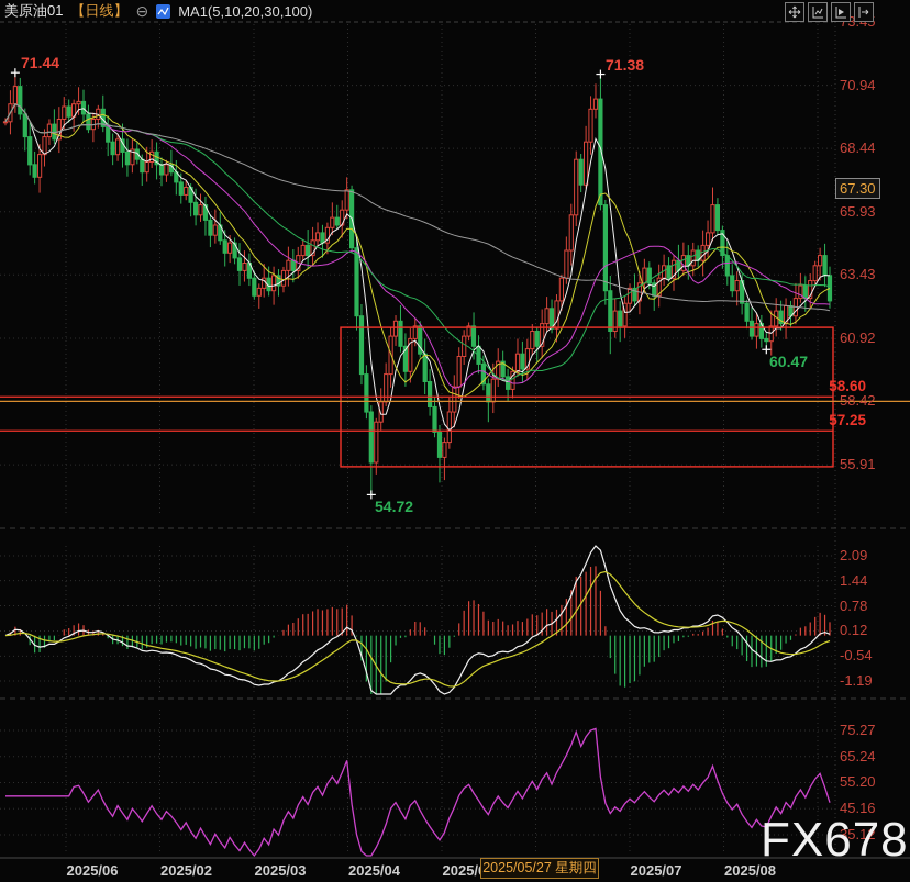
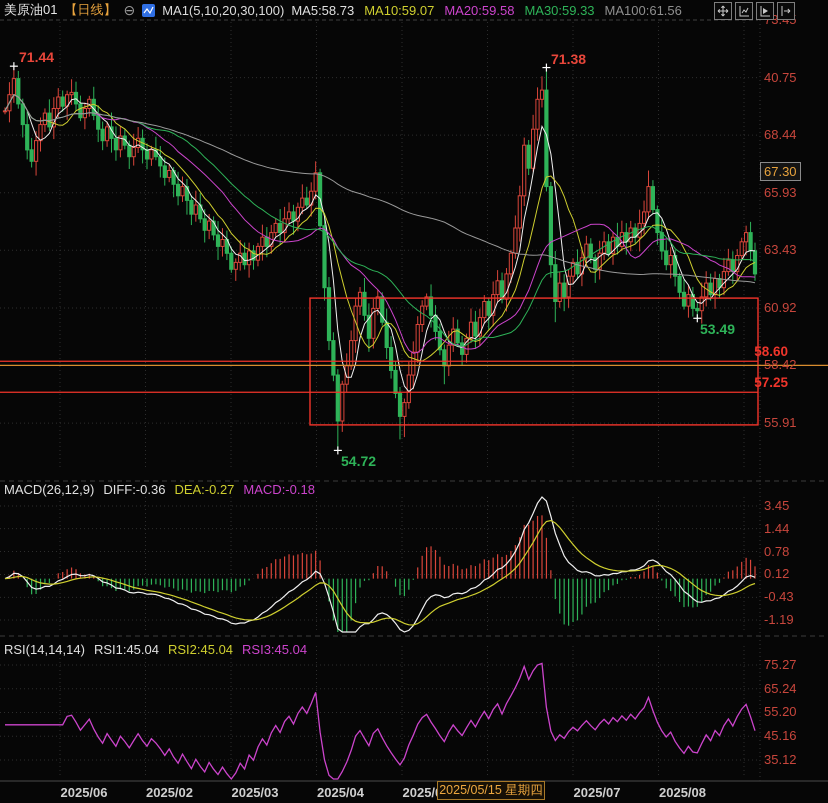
  美原油01
  【日线】
  ⊖
  MA1(5,10,20,30,100)
+ MA5:58.73
+ MA10:59.07
+ MA20:59.58
+ MA30:59.33
+ MA100:61.56
+ MACD(26,12,9)
+ DIFF:-0.36
+ DEA:-0.27
+ MACD:-0.18
+ RSI(14,14,14)
+ RSI1:45.04
+ RSI2:45.04
+ RSI3:45.04
- 70.94
+ 40.75
  68.44
  65.93
  63.43
  60.92
  58.42
  55.91
- 2.09
+ 3.45
  1.44
  0.78
  0.12
- -0.54
+ -0.43
  -1.19
  75.27
  65.24
  55.20
  45.16
  35.12
  67.30
  58.60
  57.25
  71.44
  71.38
  54.72
- 60.47
+ 53.49
  2025/06
  2025/02
  2025/03
  2025/04
  2025/
  2025/07
  2025/08
- 2025/05/27 星期四
+ 2025/05/15 星期四
- FX678
